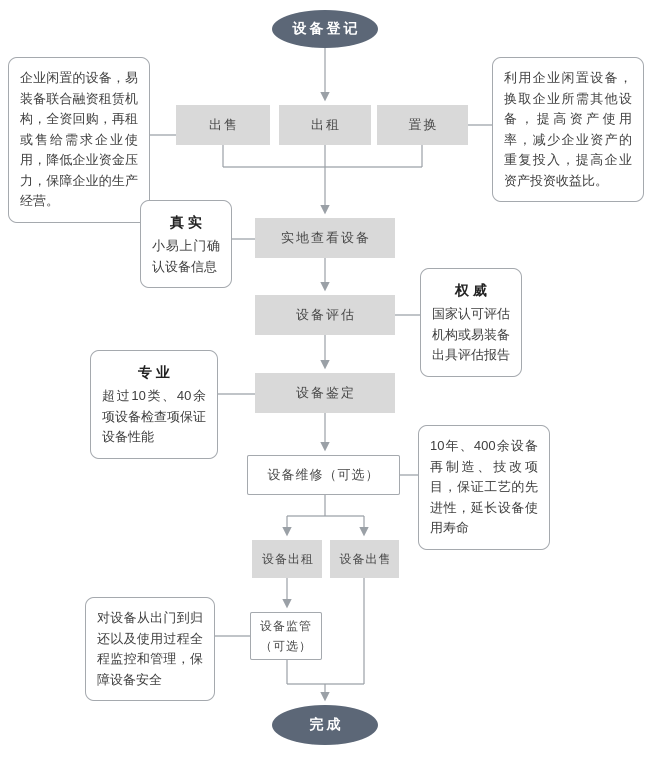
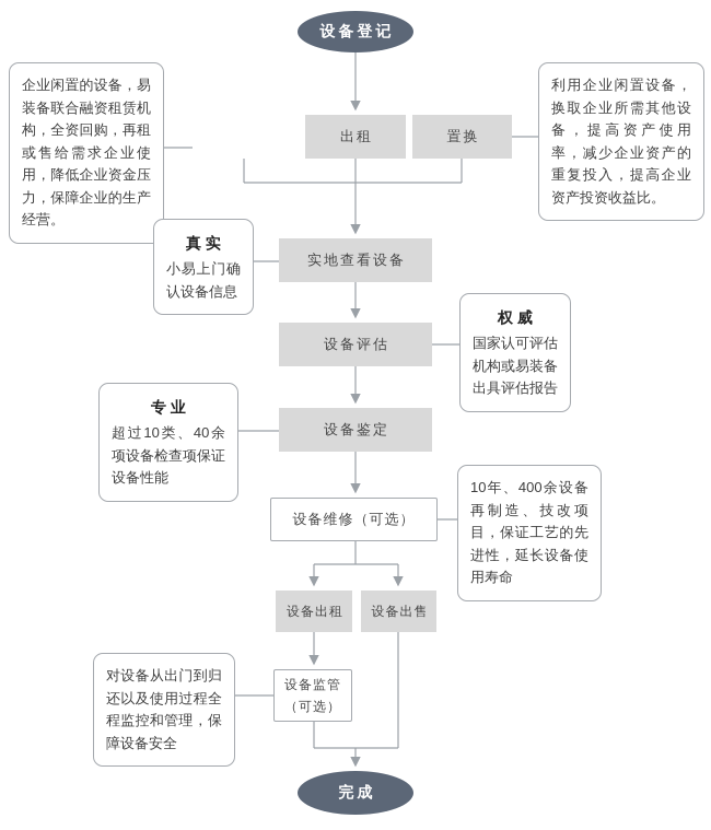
  设备登记
  完成
- 出售
  出租
  置换
  实地查看设备
  设备评估
  设备鉴定
  设备维修（可选）
  设备出租
  设备出售
  设备监管（可选）
  企业闲置的设备，易装备联合融资租赁机构，全资回购，再租或售给需求企业使用，降低企业资金压力，保障企业的生产经营。
  利用企业闲置设备，换取企业所需其他设备，提高资产使用率，减少企业资产的重复投入，提高企业资产投资收益比。
  真 实
  小易上门确认设备信息
  权 威
  国家认可评估机构或易装备出具评估报告
  专 业
  超过10类、40余项设备检查项保证设备性能
  10年、400余设备再制造、技改项目，保证工艺的先进性，延长设备使用寿命
  对设备从出门到归还以及使用过程全程监控和管理，保障设备安全
